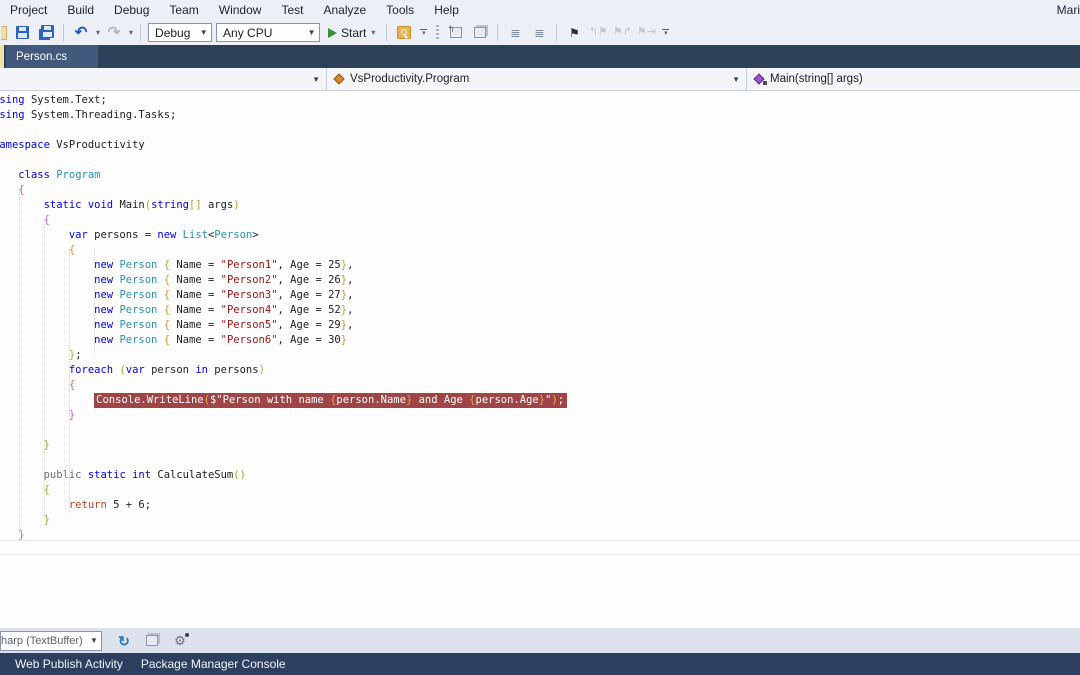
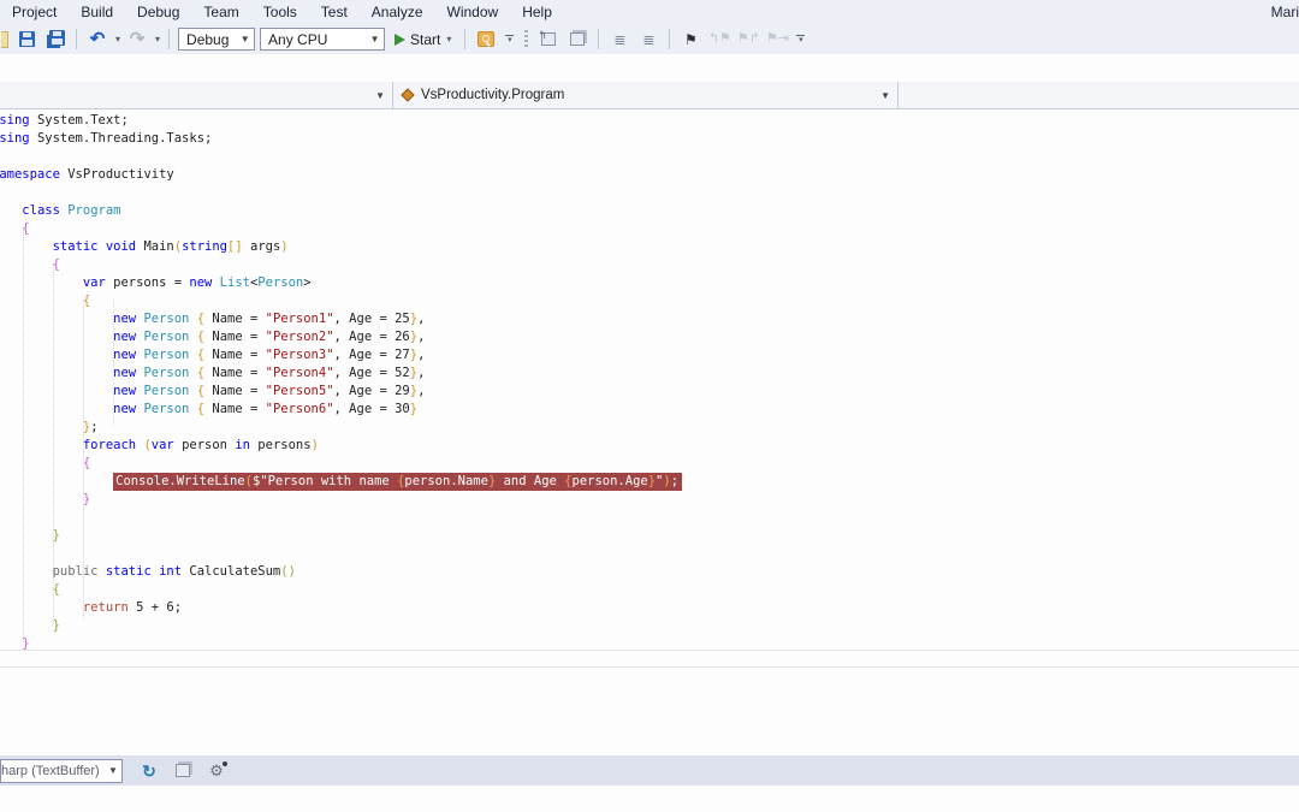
  Project
  Build
  Debug
  Team
- Window
+ Tools
  Test
  Analyze
- Tools
+ Window
  Help
  Mari
  ↶
  ▾
  ↷
  ▾
  Debug
  ▼
  Any CPU
  ▼
  Start
  ▾
  ≣
  ≣
  ⚑
  ↰⚑
  ⚑↱
  ⚑⇥
- Person.cs
  ▼
  VsProductivity.Program
  ▼
- Main(string[] args)
  sing System.Text;
  sing System.Threading.Tasks;
  amespace VsProductivity
  class Program
  {
  static void Main(string[] args)
  {
  var persons = new List<Person>
  {
  new Person { Name = "Person1", Age = 25},
  new Person { Name = "Person2", Age = 26},
  new Person { Name = "Person3", Age = 27},
  new Person { Name = "Person4", Age = 52},
  new Person { Name = "Person5", Age = 29},
  new Person { Name = "Person6", Age = 30}
  };
  foreach (var person in persons)
  {
  Console.WriteLine($"Person with name {person.Name} and Age {person.Age}");
  }
  }
  public static int CalculateSum()
  {
  return 5 + 6;
  }
  }
  harp (TextBuffer)
  ▼
  ↻
  ⚙
- Web Publish Activity
- Package Manager Console
